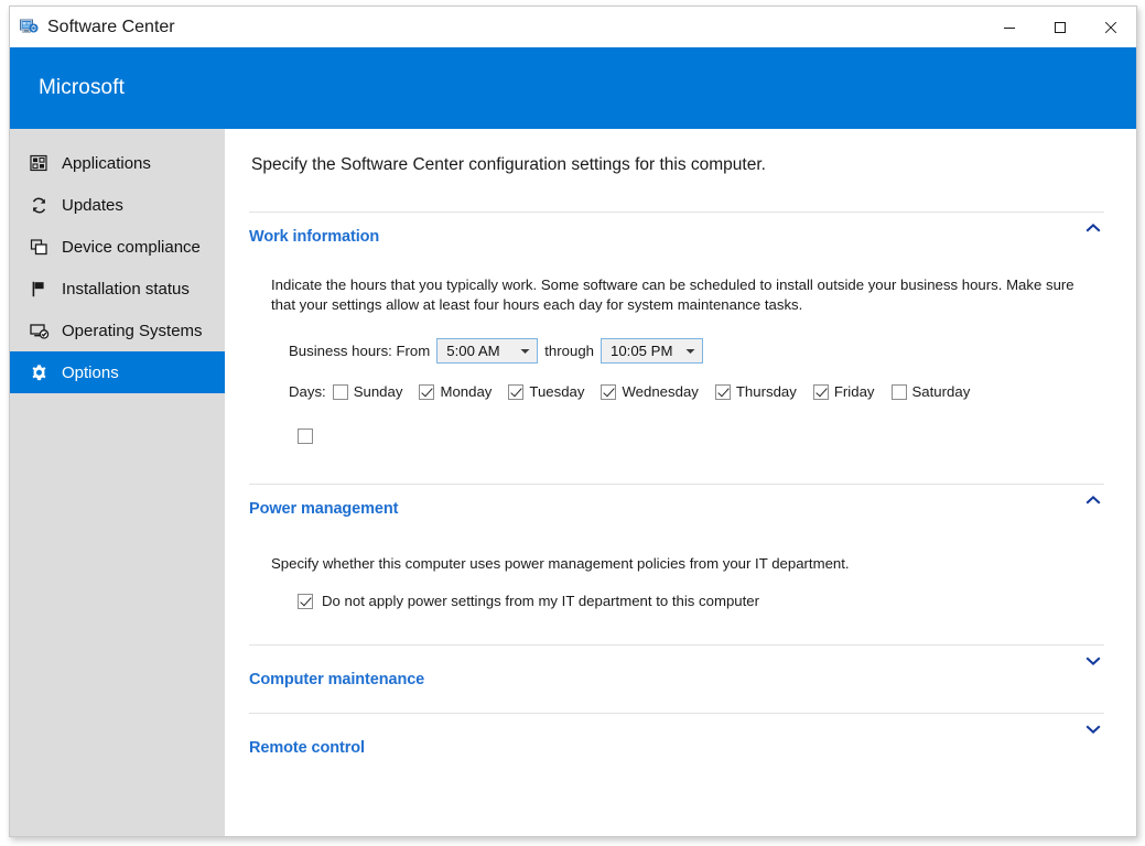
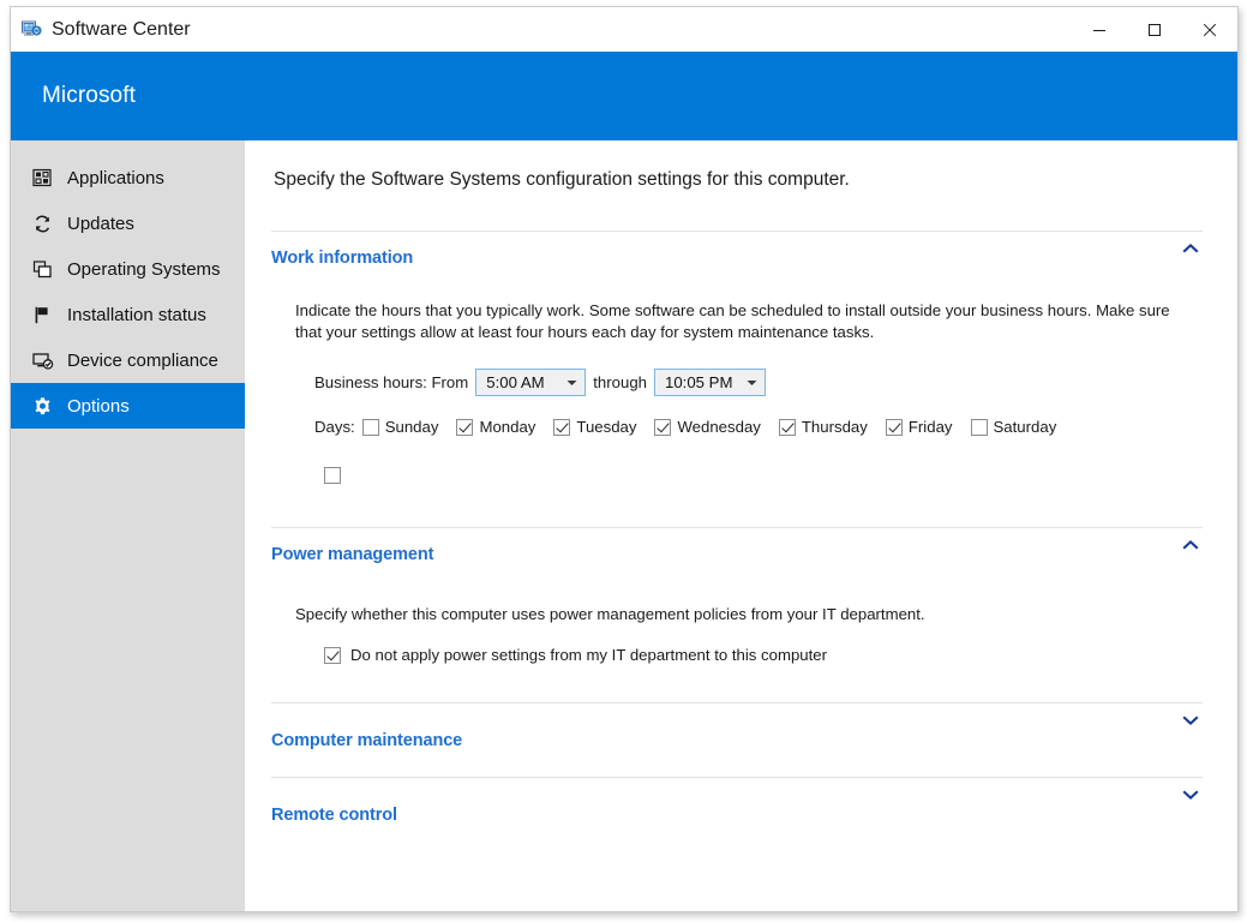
  Software Center
  Microsoft
  Applications
  Updates
- Device compliance
+ Operating Systems
  Installation status
- Operating Systems
+ Device compliance
  Options
- Specify the Software Center configuration settings for this computer.
+ Specify the Software Systems configuration settings for this computer.
  Work information
  Indicate the hours that you typically work. Some software can be scheduled to install outside your business hours. Make sure that your settings allow at least four hours each day for system maintenance tasks.
  Business hours: From
  5:00 AM
  through
  10:05 PM
  Days:
  Sunday
  Monday
  Tuesday
  Wednesday
  Thursday
  Friday
  Saturday
  Power management
  Specify whether this computer uses power management policies from your IT department.
  Do not apply power settings from my IT department to this computer
  Computer maintenance
  Remote control
